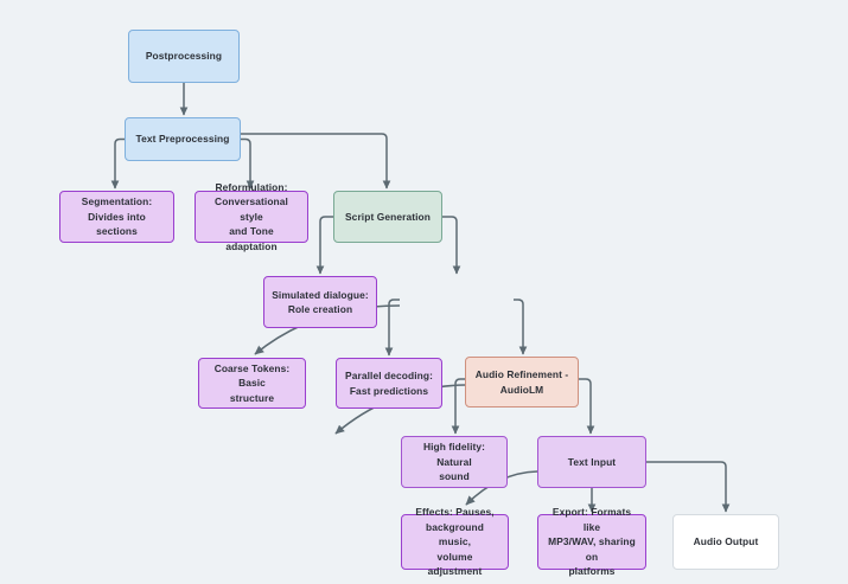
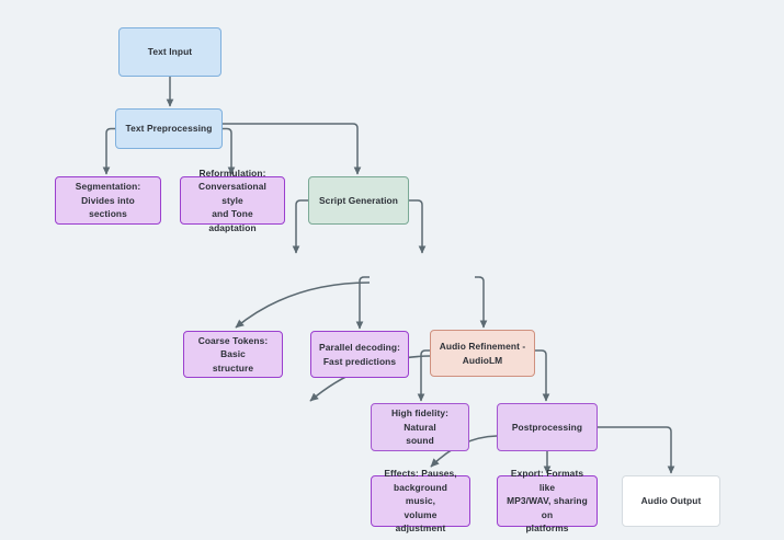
- Postprocessing
+ Text Input
  Text Preprocessing
  Segmentation:
  Divides into sections
  Reformulation:
  Conversational style
  and Tone adaptation
  Script Generation
- Simulated dialogue:
- Role creation
  Coarse Tokens: Basic
  structure
  Parallel decoding:
  Fast predictions
  Audio Refinement -
  AudioLM
  High fidelity: Natural
  sound
- Text Input
+ Postprocessing
  Effects: Pauses,
  background music,
  volume adjustment
  Export: Formats like
  MP3/WAV, sharing on
  platforms
  Audio Output
